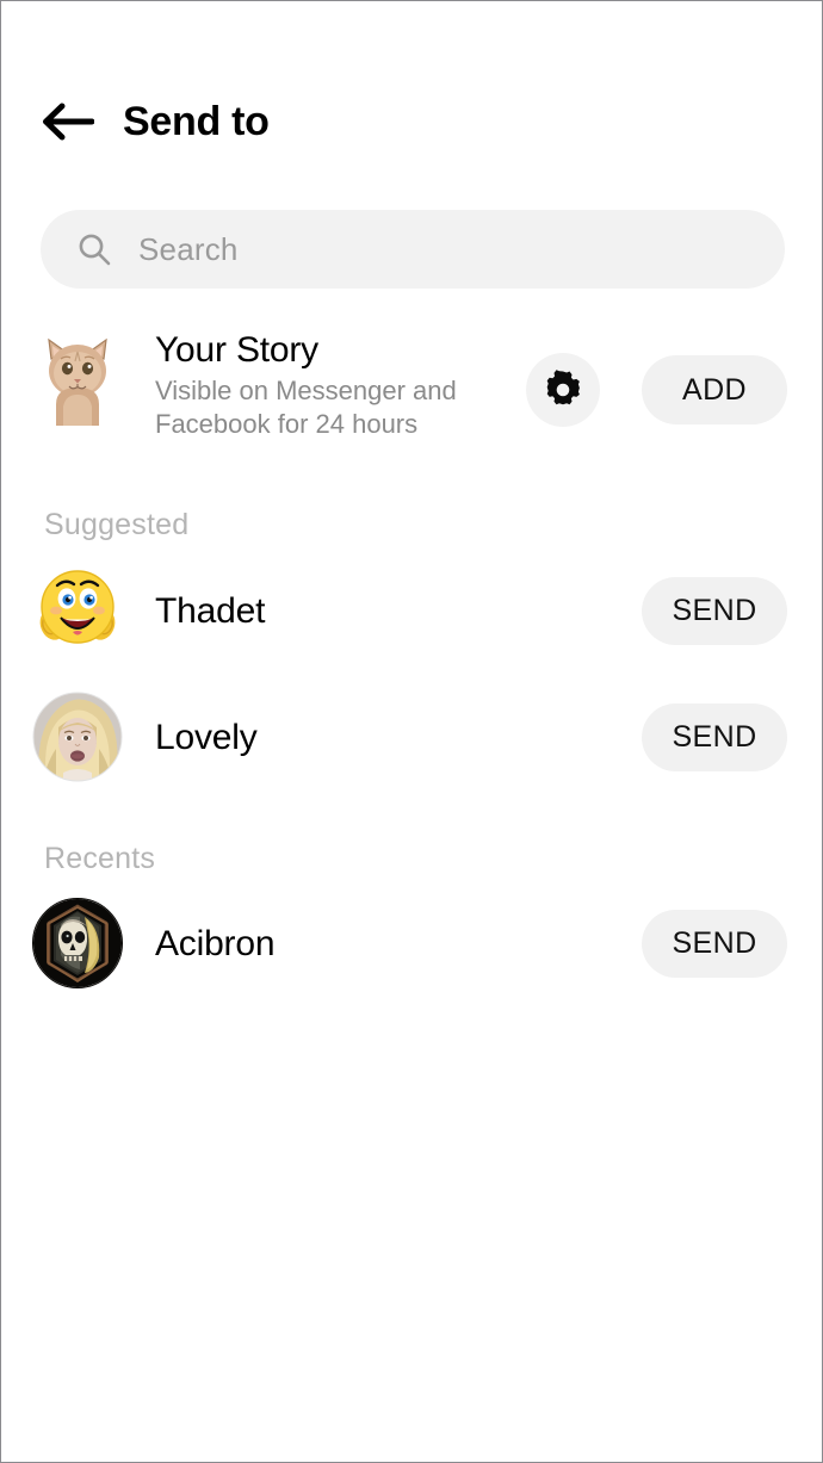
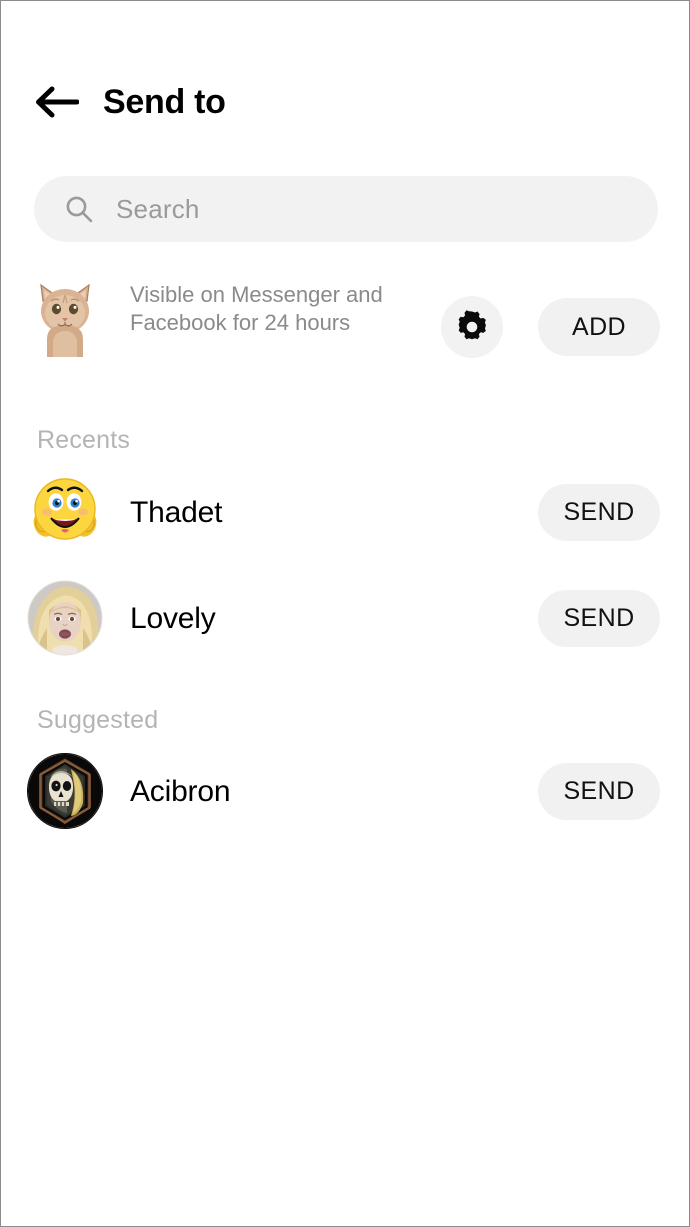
  Send to
  Search
- Your Story
  Visible on Messenger and Facebook for 24 hours
  ADD
- Suggested
+ Recents
  Thadet
  SEND
  Lovely
  SEND
- Recents
+ Suggested
  Acibron
  SEND
